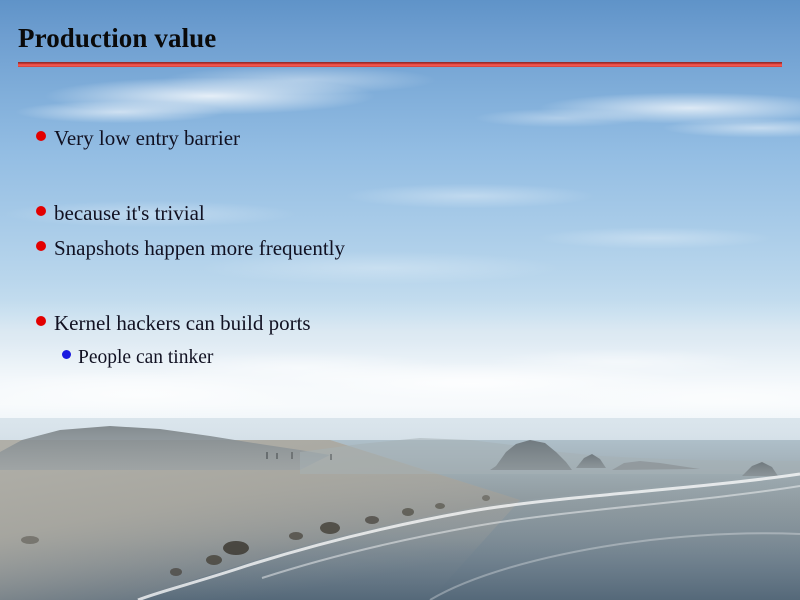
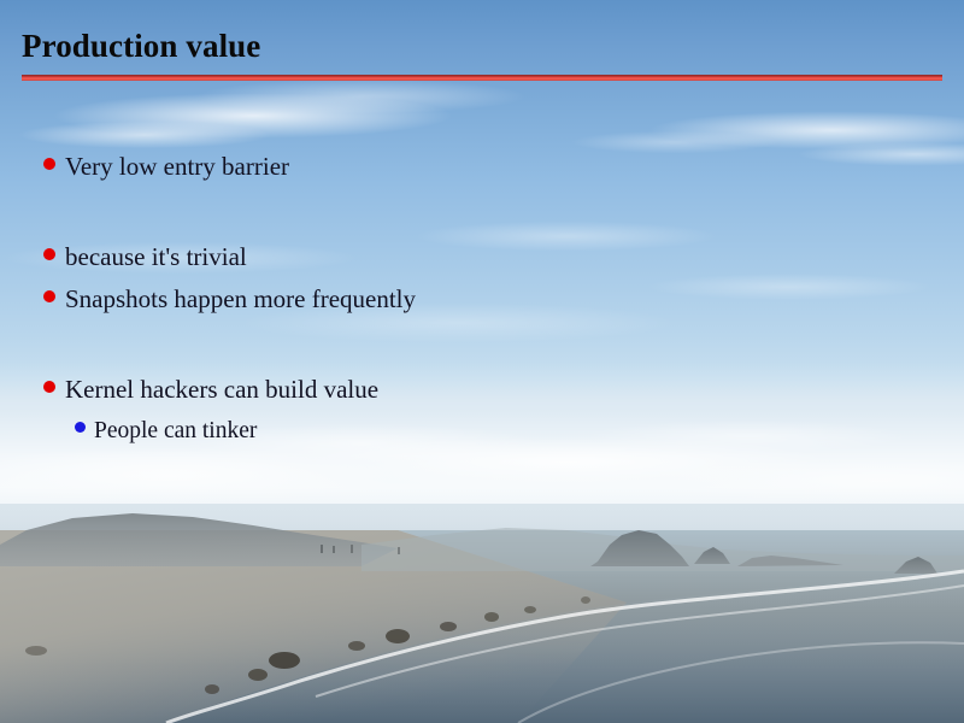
  Production value
  Very low entry barrier
  because it's trivial
  Snapshots happen more frequently
- Kernel hackers can build ports
+ Kernel hackers can build value
  People can tinker
